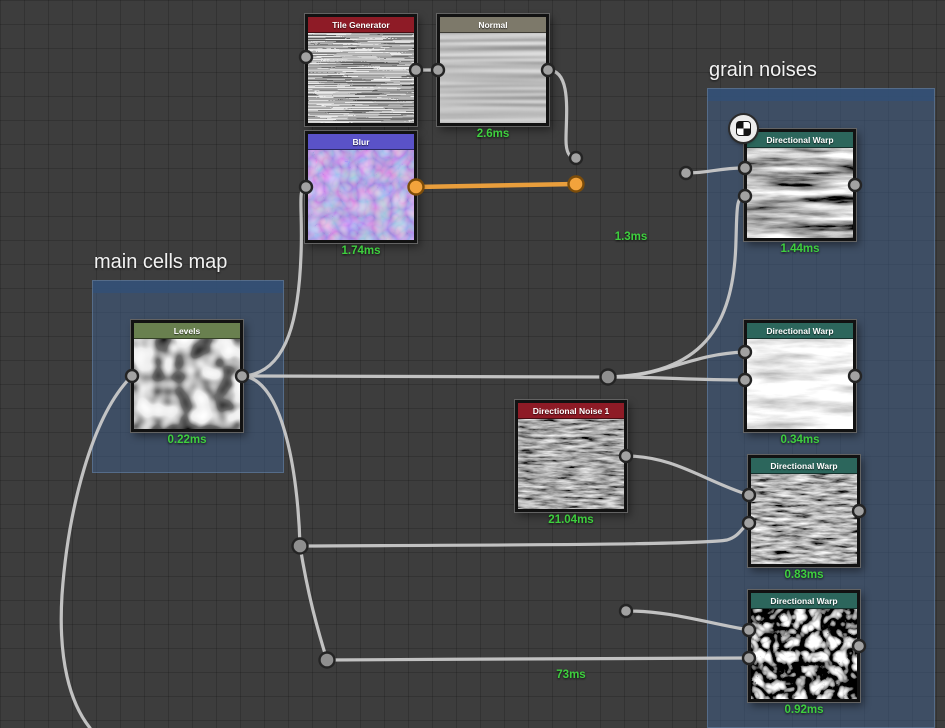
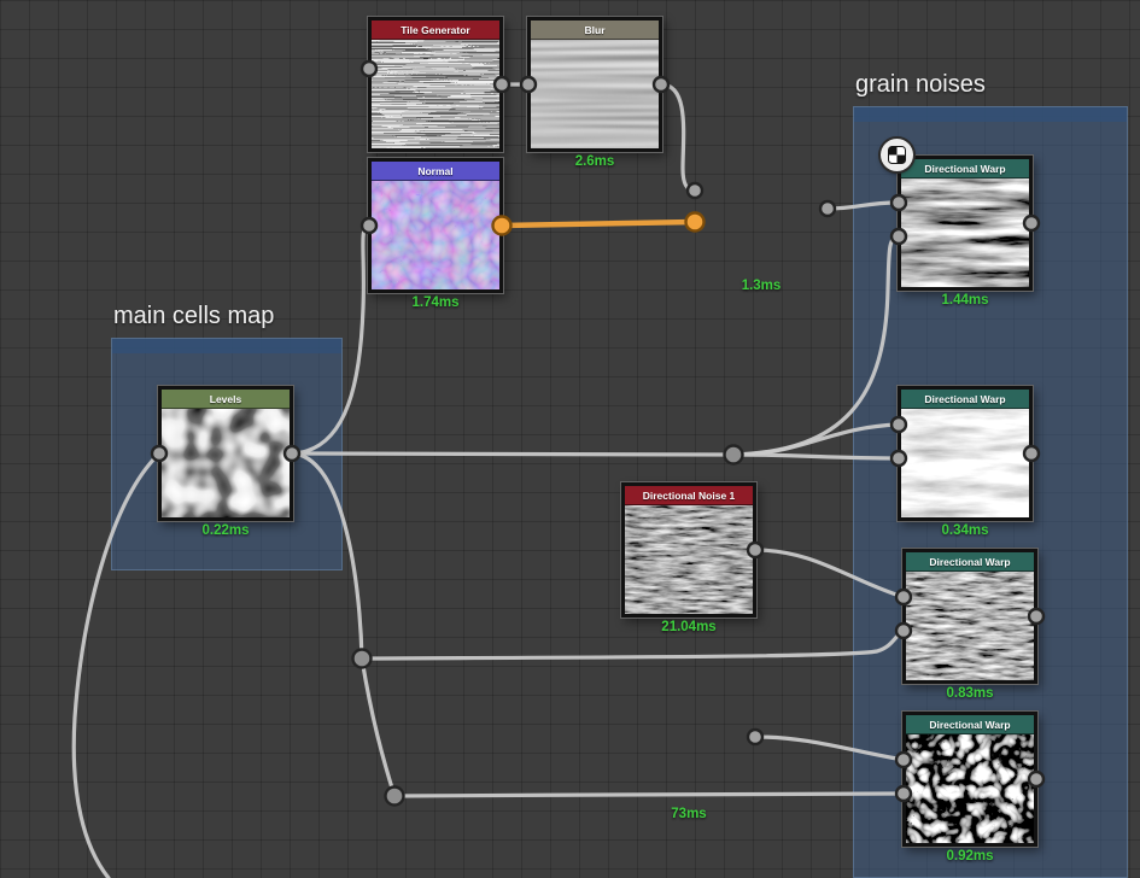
  main cells map
  grain noises
  Tile Generator
- Normal
+ Blur
  2.6ms
- Blur
+ Normal
  1.74ms
  1.3ms
  Directional Warp
  1.44ms
  Levels
  0.22ms
  Directional Warp
  0.34ms
  Directional Noise 1
  21.04ms
  Directional Warp
  0.83ms
  73ms
  Directional Warp
  0.92ms
